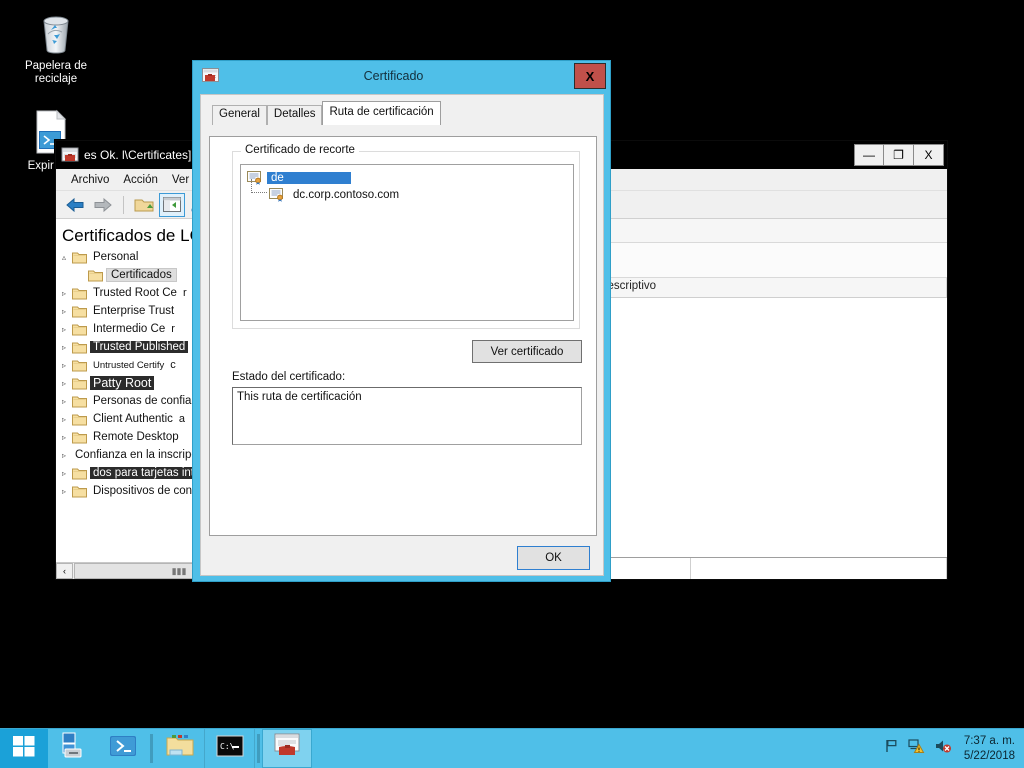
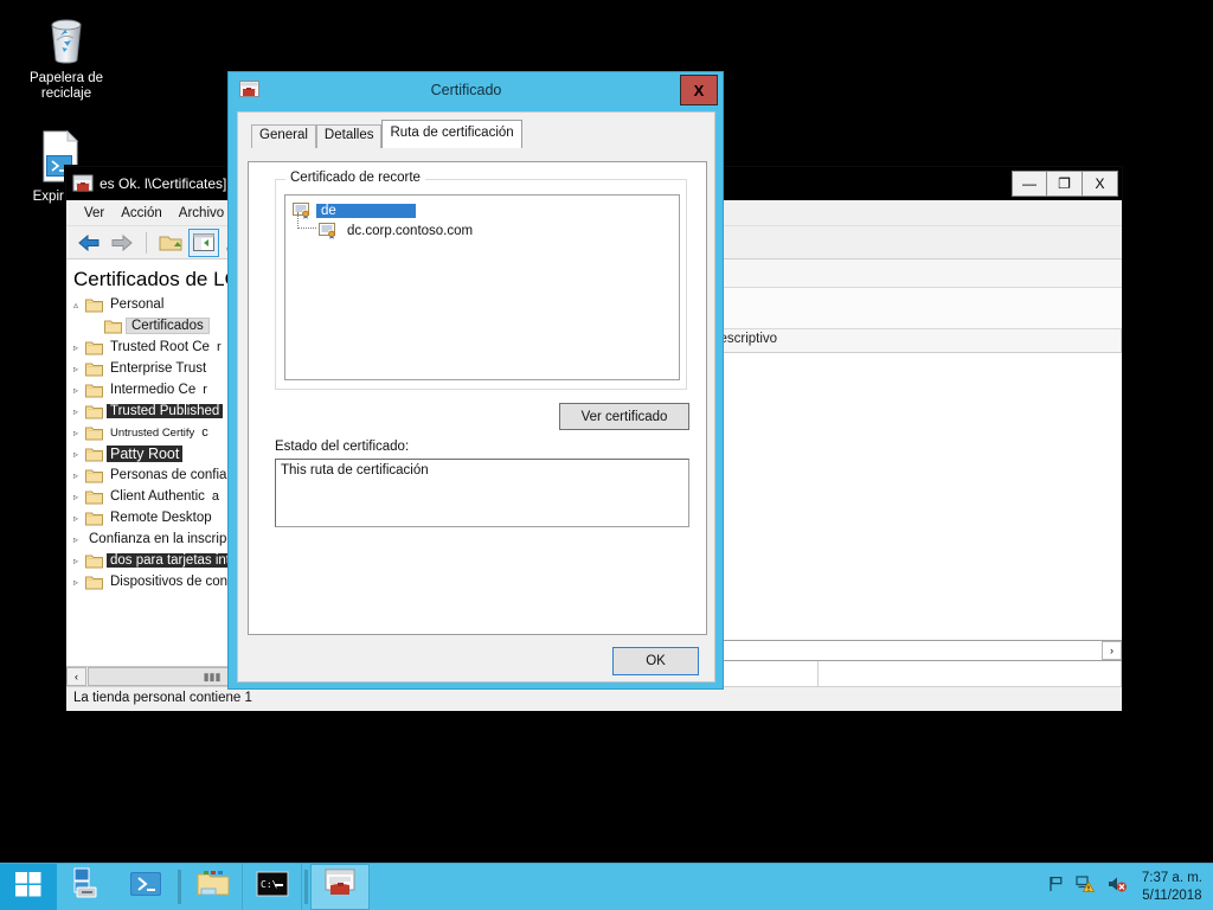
  Papelera de reciclaje
  es Ok. l\Certificates]
  —
  ❐
  X
- Archivo
+ Ver
  Acción
- Ver
+ Archivo
  ▵
  Personal
  Certificados
  ▹
  Trusted Root Ce
  r
  ▹
  Enterprise Trust
  ▹
  Intermedio Ce
  r
  ▹
  Trusted Published
  ▹
  Untrusted Certify
  c
  ▹
  Patty Root
  ▹
  Personas de confia
  ▹
  Client Authentic
  a
  ▹
  Remote Desktop
  ▹
  Confianza en la inscrip
  ▹
  dos para tarjetas in
  ▹
  Dispositivos de con
  ‹
  ▮▮▮
+ ›
+ La tienda personal contiene 1
  Certificado
  X
  General
  Detalles
  Ruta de certificación
  Certificado de recorte
  de
  dc.corp.contoso.com
  Ver certificado
  Estado del certificado:
  This ruta de certificación
  OK
  7:37 a. m.
- 5/22/2018
+ 5/11/2018
